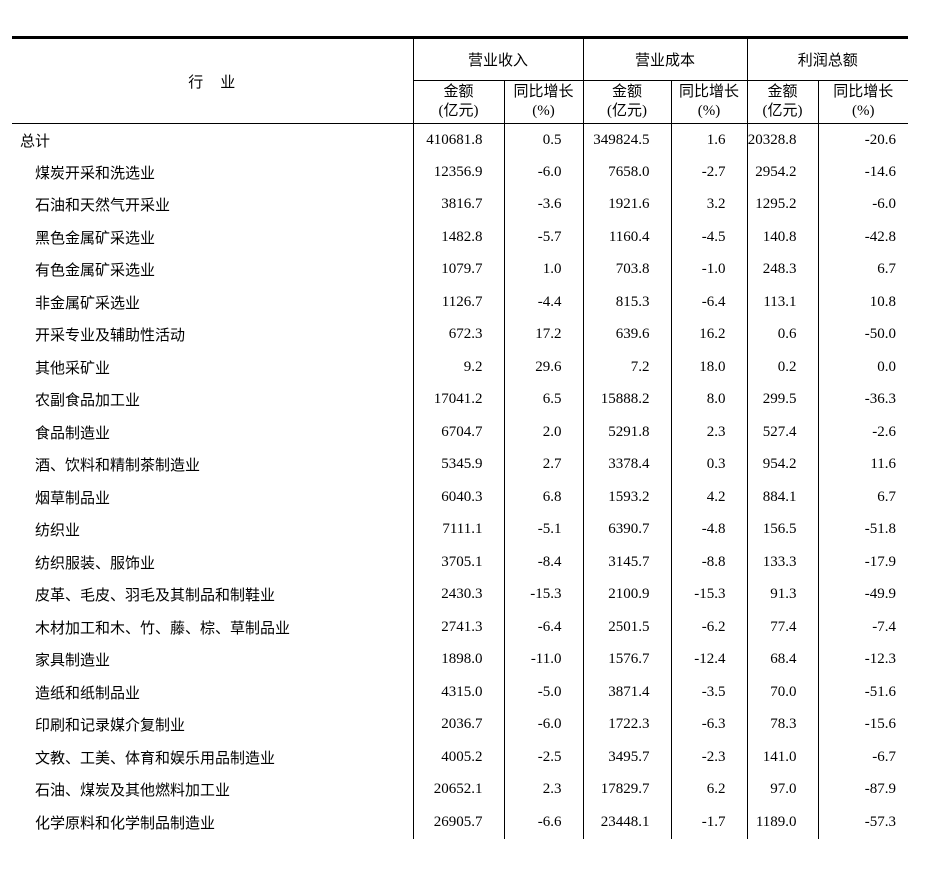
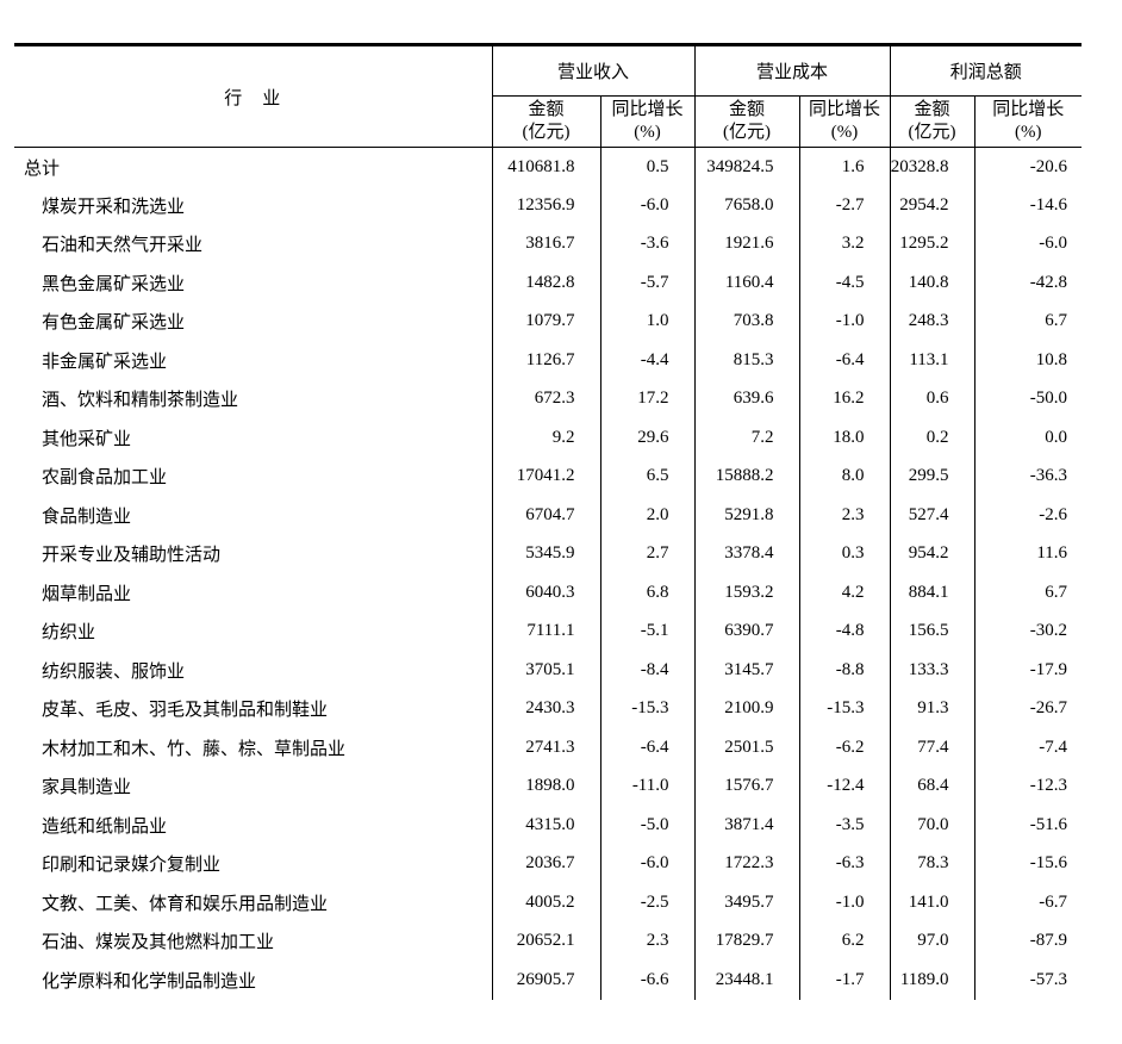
  行 业	营业收入	营业成本	利润总额
  金额 (亿元)	同比增长 (%)	金额 (亿元)	同比增长 (%)	金额 (亿元)	同比增长 (%)
  总计	410681.8	0.5	349824.5	1.6	20328.8	-20.6
  煤炭开采和洗选业	12356.9	-6.0	7658.0	-2.7	2954.2	-14.6
  石油和天然气开采业	3816.7	-3.6	1921.6	3.2	1295.2	-6.0
  黑色金属矿采选业	1482.8	-5.7	1160.4	-4.5	140.8	-42.8
  有色金属矿采选业	1079.7	1.0	703.8	-1.0	248.3	6.7
  非金属矿采选业	1126.7	-4.4	815.3	-6.4	113.1	10.8
- 开采专业及辅助性活动	672.3	17.2	639.6	16.2	0.6	-50.0
+ 酒、饮料和精制茶制造业	672.3	17.2	639.6	16.2	0.6	-50.0
  其他采矿业	9.2	29.6	7.2	18.0	0.2	0.0
  农副食品加工业	17041.2	6.5	15888.2	8.0	299.5	-36.3
  食品制造业	6704.7	2.0	5291.8	2.3	527.4	-2.6
- 酒、饮料和精制茶制造业	5345.9	2.7	3378.4	0.3	954.2	11.6
+ 开采专业及辅助性活动	5345.9	2.7	3378.4	0.3	954.2	11.6
  烟草制品业	6040.3	6.8	1593.2	4.2	884.1	6.7
- 纺织业	7111.1	-5.1	6390.7	-4.8	156.5	-51.8
+ 纺织业	7111.1	-5.1	6390.7	-4.8	156.5	-30.2
  纺织服装、服饰业	3705.1	-8.4	3145.7	-8.8	133.3	-17.9
- 皮革、毛皮、羽毛及其制品和制鞋业	2430.3	-15.3	2100.9	-15.3	91.3	-49.9
+ 皮革、毛皮、羽毛及其制品和制鞋业	2430.3	-15.3	2100.9	-15.3	91.3	-26.7
  木材加工和木、竹、藤、棕、草制品业	2741.3	-6.4	2501.5	-6.2	77.4	-7.4
  家具制造业	1898.0	-11.0	1576.7	-12.4	68.4	-12.3
  造纸和纸制品业	4315.0	-5.0	3871.4	-3.5	70.0	-51.6
  印刷和记录媒介复制业	2036.7	-6.0	1722.3	-6.3	78.3	-15.6
- 文教、工美、体育和娱乐用品制造业	4005.2	-2.5	3495.7	-2.3	141.0	-6.7
+ 文教、工美、体育和娱乐用品制造业	4005.2	-2.5	3495.7	-1.0	141.0	-6.7
  石油、煤炭及其他燃料加工业	20652.1	2.3	17829.7	6.2	97.0	-87.9
  化学原料和化学制品制造业	26905.7	-6.6	23448.1	-1.7	1189.0	-57.3
